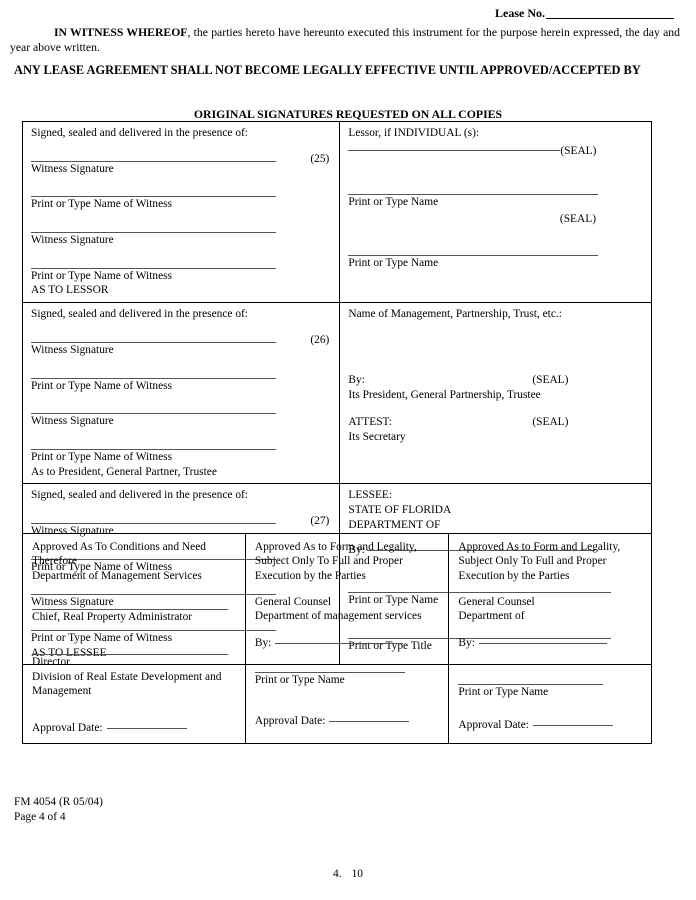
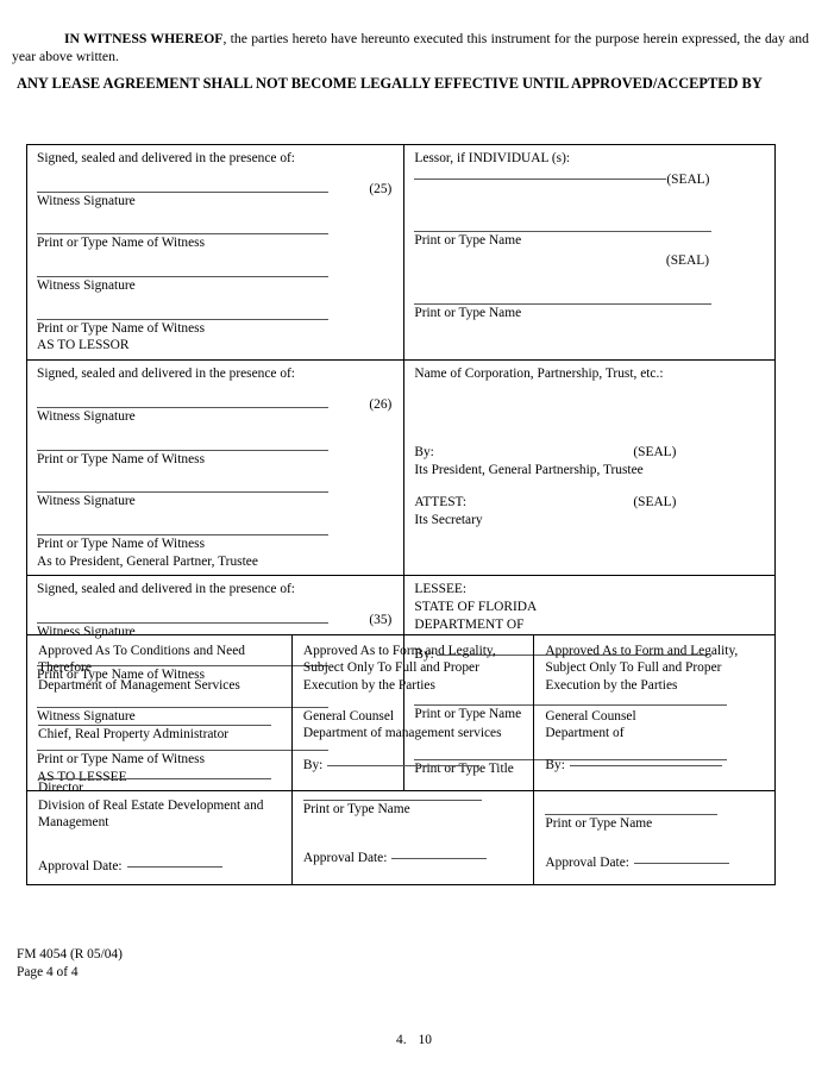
- Lease No.
  IN WITNESS WHEREOF, the parties hereto have hereunto executed this instrument for the purpose herein expressed, the day and year above written.
  ANY LEASE AGREEMENT SHALL NOT BECOME LEGALLY EFFECTIVE UNTIL APPROVED/ACCEPTED BY
- ORIGINAL SIGNATURES REQUESTED ON ALL COPIES
  Signed, sealed and delivered in the presence of: Witness Signature (25) Print or Type Name of Witness Witness Signature Print or Type Name of Witness AS TO LESSOR	Lessor, if INDIVIDUAL (s): (SEAL) Print or Type Name (SEAL) Print or Type Name
- Signed, sealed and delivered in the presence of: Witness Signature (26) Print or Type Name of Witness Witness Signature Print or Type Name of Witness As to President, General Partner, Trustee	Name of Management, Partnership, Trust, etc.: By: (SEAL) Its President, General Partnership, Trustee ATTEST: (SEAL) Its Secretary
+ Signed, sealed and delivered in the presence of: Witness Signature (26) Print or Type Name of Witness Witness Signature Print or Type Name of Witness As to President, General Partner, Trustee	Name of Corporation, Partnership, Trust, etc.: By: (SEAL) Its President, General Partnership, Trustee ATTEST: (SEAL) Its Secretary
- Signed, sealed and delivered in the presence of: Witness Signature (27) Print or Type Name of Witness Witness Signature Print or Type Name of Witness AS TO LESSEE	LESSEE: STATE OF FLORIDA DEPARTMENT OF By: Print or Type Name Print or Type Title
+ Signed, sealed and delivered in the presence of: Witness Signature (35) Print or Type Name of Witness Witness Signature Print or Type Name of Witness AS TO LESSEE	LESSEE: STATE OF FLORIDA DEPARTMENT OF By: Print or Type Name Print or Type Title
  Approved As To Conditions and Need Therefore Department of Management Services Chief, Real Property Administrator Director Division of Real Estate Development and Management Approval Date:	Approved As to Form and Legality, Subject Only To Full and Proper Execution by the Parties General Counsel Department of management services By: Print or Type Name Approval Date:	Approved As to Form and Legality, Subject Only To Full and Proper Execution by the Parties General Counsel Department of By: Print or Type Name Approval Date:
  FM 4054 (R 05/04)
  Page 4 of 4
  4. 10
